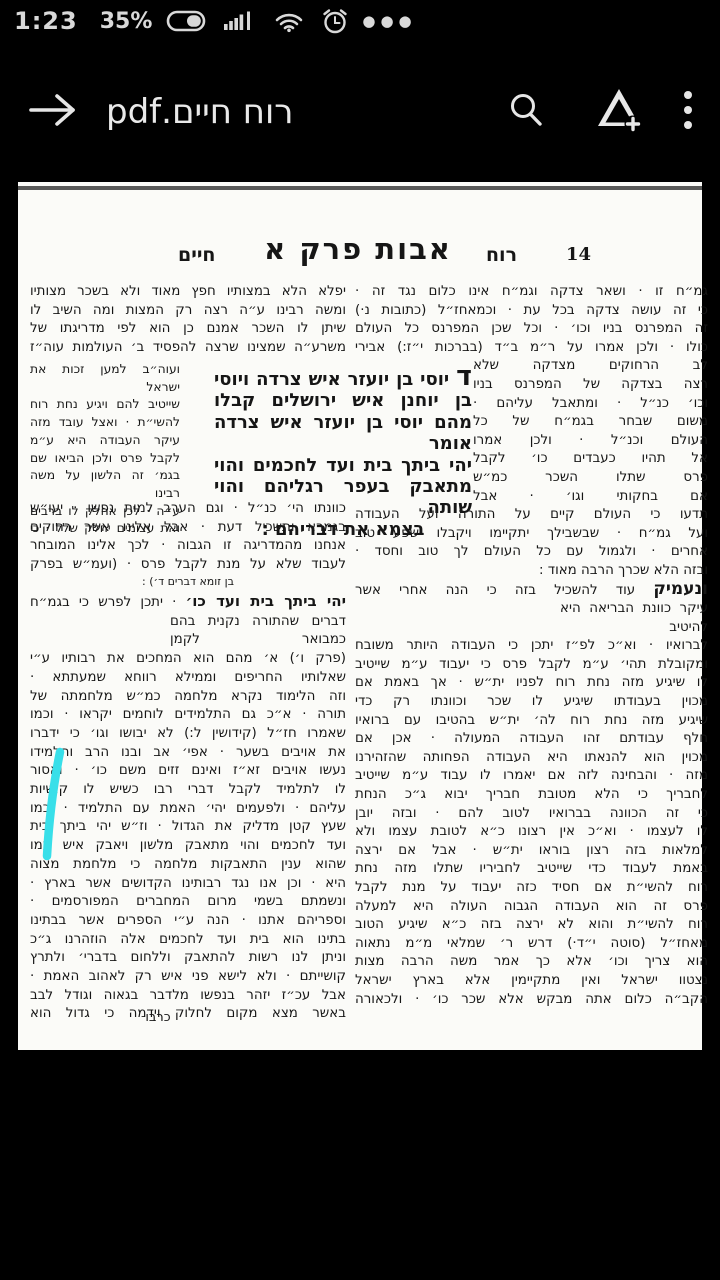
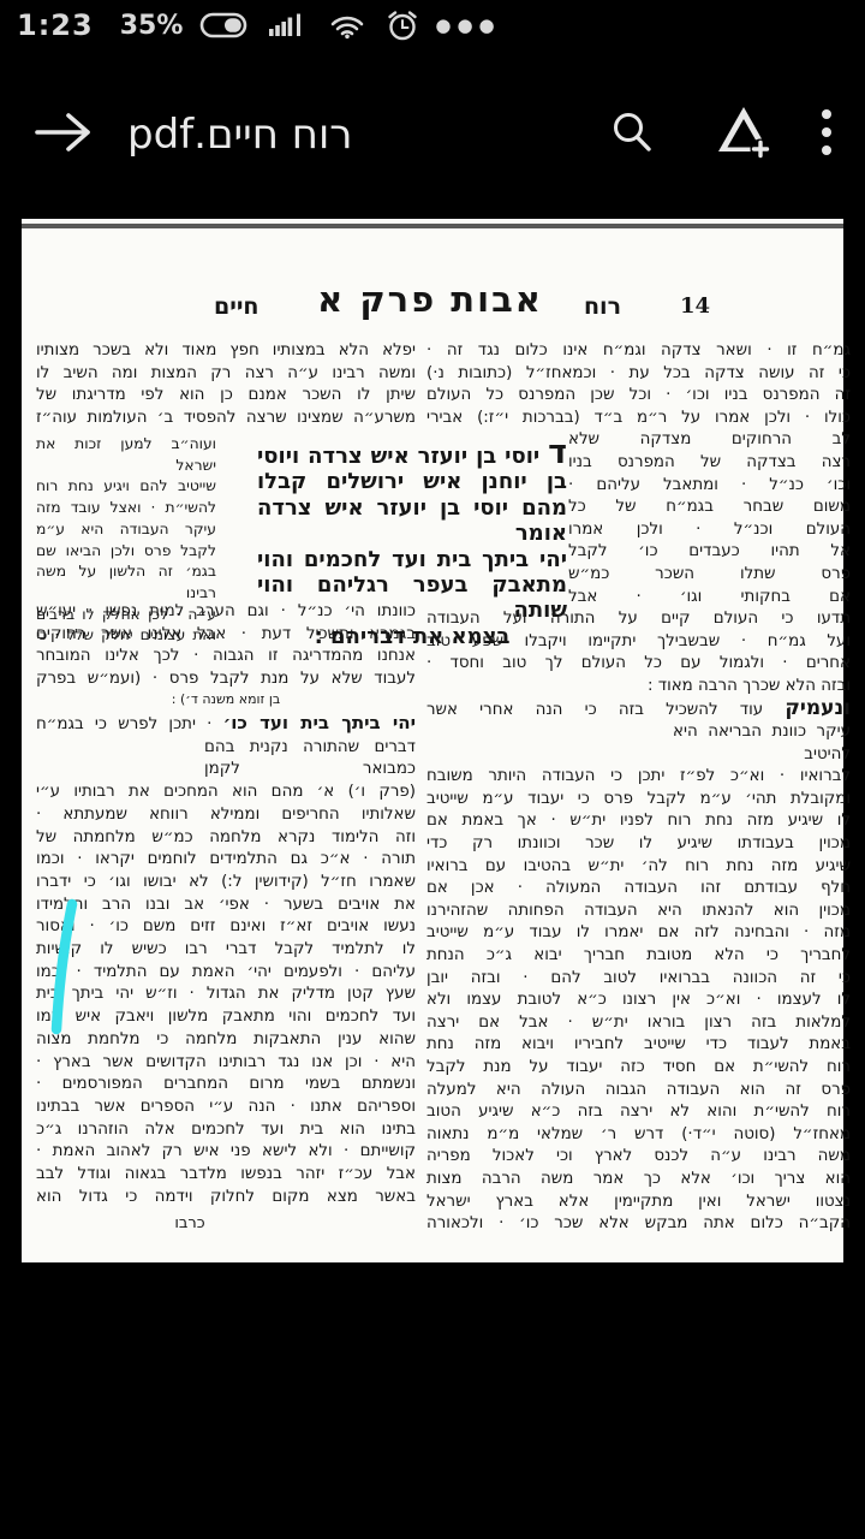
  1:23
  35%
  ●●●
  רוח חיים.pdf
  חיים
  אבות פרק א
  רוח
  14
  מ״ח זו · ושאר צדקה וגמ״ח אינו כלום נגד זה ·
  כי זה עושה צדקה בכל עת · וכמאחז״ל (כתובות נ·)
  ה המפרנס בניו וכו׳ · וכל שכן המפרנס כל העולם
  כולו · ולכן אמרו על ר״מ ב״ד (בברכות י״ז:) אבירי
  לב הרחוקים מצדקה שלא
  רצה בצדקה של המפרנס בניו
  כו׳ כנ״ל · ומתאבל עליהם ·
  משום שבחר בגמ״ח של כל
  העולם וכנ״ל · ולכן אמרו
  אל תהיו כעבדים כו׳ לקבל
  פרס שתלו השכר כמ״ש
  אם בחקותי וגו׳ · אבל
  תדעו כי העולם קיים על התורה ועל העבודה
  על גמ״ח · שבשבילך יתקיימו ויקבלו שפע טוב
  אחרים · ולגמול עם כל העולם לך טוב וחסד ·
  בזה הלא שכרך הרבה מאוד :
  נעמיק עוד להשכיל בזה כי הנה אחרי אשר
  עיקר כוונת הבריאה היא להיטיב
  לברואיו · וא״כ לפ״ז יתכן כי העבודה היותר משובח
  מקובלת תהי׳ ע״מ לקבל פרס כי יעבוד ע״מ שייטיב
  לו שיגיע מזה נחת רוח לפניו ית״ש · אך באמת אם
  מכוין בעבודתו שיגיע לו שכר וכוונתו רק כדי
  שיגיע מזה נחת רוח לה׳ ית״ש בהטיבו עם ברואיו
  חלף עבודתם זהו העבודה המעולה · אכן אם
  מכוין הוא להנאתו היא העבודה הפחותה שהזהירנו
  מזה · והבחינה לזה אם יאמרו לו עבוד ע״מ שייטיב
  לחבריך כי הלא מטובת חבריך יבוא ג״כ הנחת
  כי זה הכוונה בברואיו לטוב להם · ובזה יובן
  לו לעצמו · וא״כ אין רצונו כ״א לטובת עצמו ולא
  למלאות בזה רצון בוראו ית״ש · אבל אם ירצה
- באמת לעבוד כדי שייטיב לחביריו שתלו מזה נחת
+ באמת לעבוד כדי שייטיב לחביריו ויבוא מזה נחת
  רוח להשי״ת אם חסיד כזה יעבוד על מנת לקבל
  פרס זה הוא העבודה הגבוה העולה היא למעלה
  רוח להשי״ת והוא לא ירצה בזה כ״א שיגיע הטוב
  מאחז״ל (סוטה י״ד·) דרש ר׳ שמלאי מ״מ נתאוה
+ משה רבינו ע״ה לכנס לארץ וכי לאכול מפריה
  הוא צריך וכו׳ אלא כך אמר משה הרבה מצות
  צטוו ישראל ואין מתקיימין אלא בארץ ישראל
  הקב״ה כלום אתה מבקש אלא שכר כו׳ · ולכאורה
  יפלא הלא במצותיו חפץ מאוד ולא בשכר מצותיו
  ומשה רבינו ע״ה רצה רק המצות ומה השיב לו
  שיתן לו השכר אמנם כן הוא לפי מדריגתו של
  משרע״ה שמצינו שרצה להפסיד ב׳ העולמות עוה״ז
  ועוה״ב למען זכות את ישראל
  שייטיב להם ויגיע נחת רוח
  להשי״ת · ואצל עובד מזה
  עיקר העבודה היא ע״מ
  לקבל פרס ולכן הביאו שם
  בגמ׳ זה הלשון על משה רבינו
  ע״ה · לכן אחלק לו ברבים
  ואת עצומים יחלק שלל · כי
  ד יוסי בן יועזר איש צרדה ויוסי
  בן יוחנן איש ירושלים קבלו
  מהם יוסי בן יועזר איש צרדה אומר
  יהי ביתך בית ועד לחכמים והוי
  מתאבק בעפר רגליהם והוי שותה
  בצמא את דבריהם :
  כוונתו הי׳ כנ״ל · וגם הערב למות נפשו · יעו״ש
  בגמרא ותשכיל דעת · אבל אלינו אשר רחוקים
  אנחנו מהמדריגה זו הגבוה · לכך אלינו המובחר
  לעבוד שלא על מנת לקבל פרס · (ועמ״ש בפרק
- בן זומא דברים ד׳) :
+ בן זומא משנה ד׳) :
  יהי ביתך בית ועד כו׳ · יתכן לפרש כי בגמ״ח
  דברים שהתורה נקנית בהם כמבואר לקמן
  (פרק ו׳) א׳ מהם הוא המחכים את רבותיו ע״י
  שאלותיו החריפים וממילא רווחא שמעתתא ·
  וזה הלימוד נקרא מלחמה כמ״ש מלחמתה של
  תורה · א״כ גם התלמידים לוחמים יקראו · וכמו
  שאמרו חז״ל (קידושין ל:) לא יבושו וגו׳ כי ידברו
  את אויבים בשער · אפי׳ אב ובנו הרב ותמידו
  נעשו אויבים זא״ז ואינם זזים משם כו׳ ·סור
  לו לתלמיד לקבל דברי רבו כשיש לו קיות
  עליהם · ולפעמים יהי׳ האמת עם התלמיד ·כמו
  שעץ קטן מדליק את הגדול · וז״ש יהי ביתךית
  ועד לחכמים והוי מתאבק מלשון ויאבק אישמו
  שהוא ענין התאבקות מלחמה כי מלחמת מצוה
  היא · וכן אנו נגד רבותינו הקדושים אשר בארץ ·
  ונשמתם בשמי מרום המחברים המפורסמים ·
  וספריהם אתנו · הנה ע״י הספרים אשר בבתינו
  בתינו הוא בית ועד לחכמים אלה הוזהרנו ג״כ
- וניתן לנו רשות להתאבק וללחום בדברי׳ ולתרץ
  קושייתם · ולא לישא פני איש רק לאהוב האמת ·
  אבל עכ״ז יזהר בנפשו מלדבר בגאוה וגודל לבב
  באשר מצא מקום לחלוק וידמה כי גדול הוא
  כרבו
